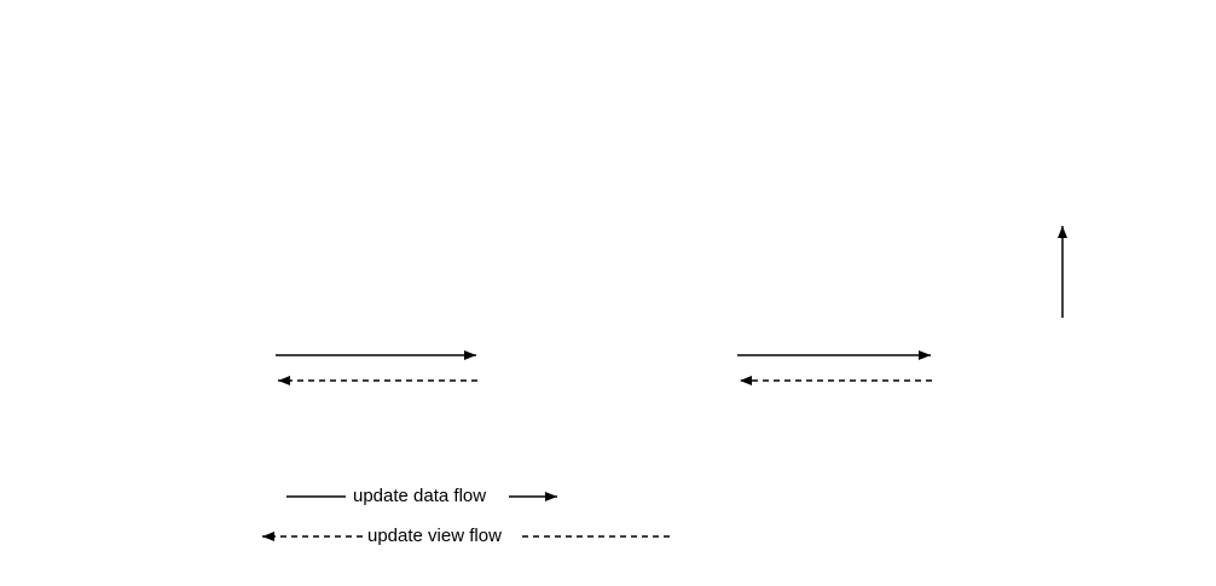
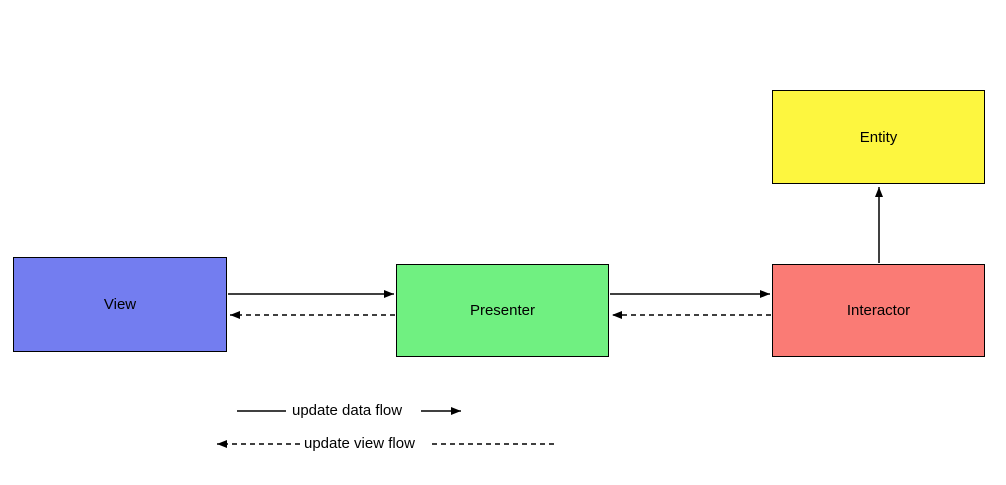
+ View
+ Presenter
+ Interactor
+ Entity
  update data flow
  update view flow
